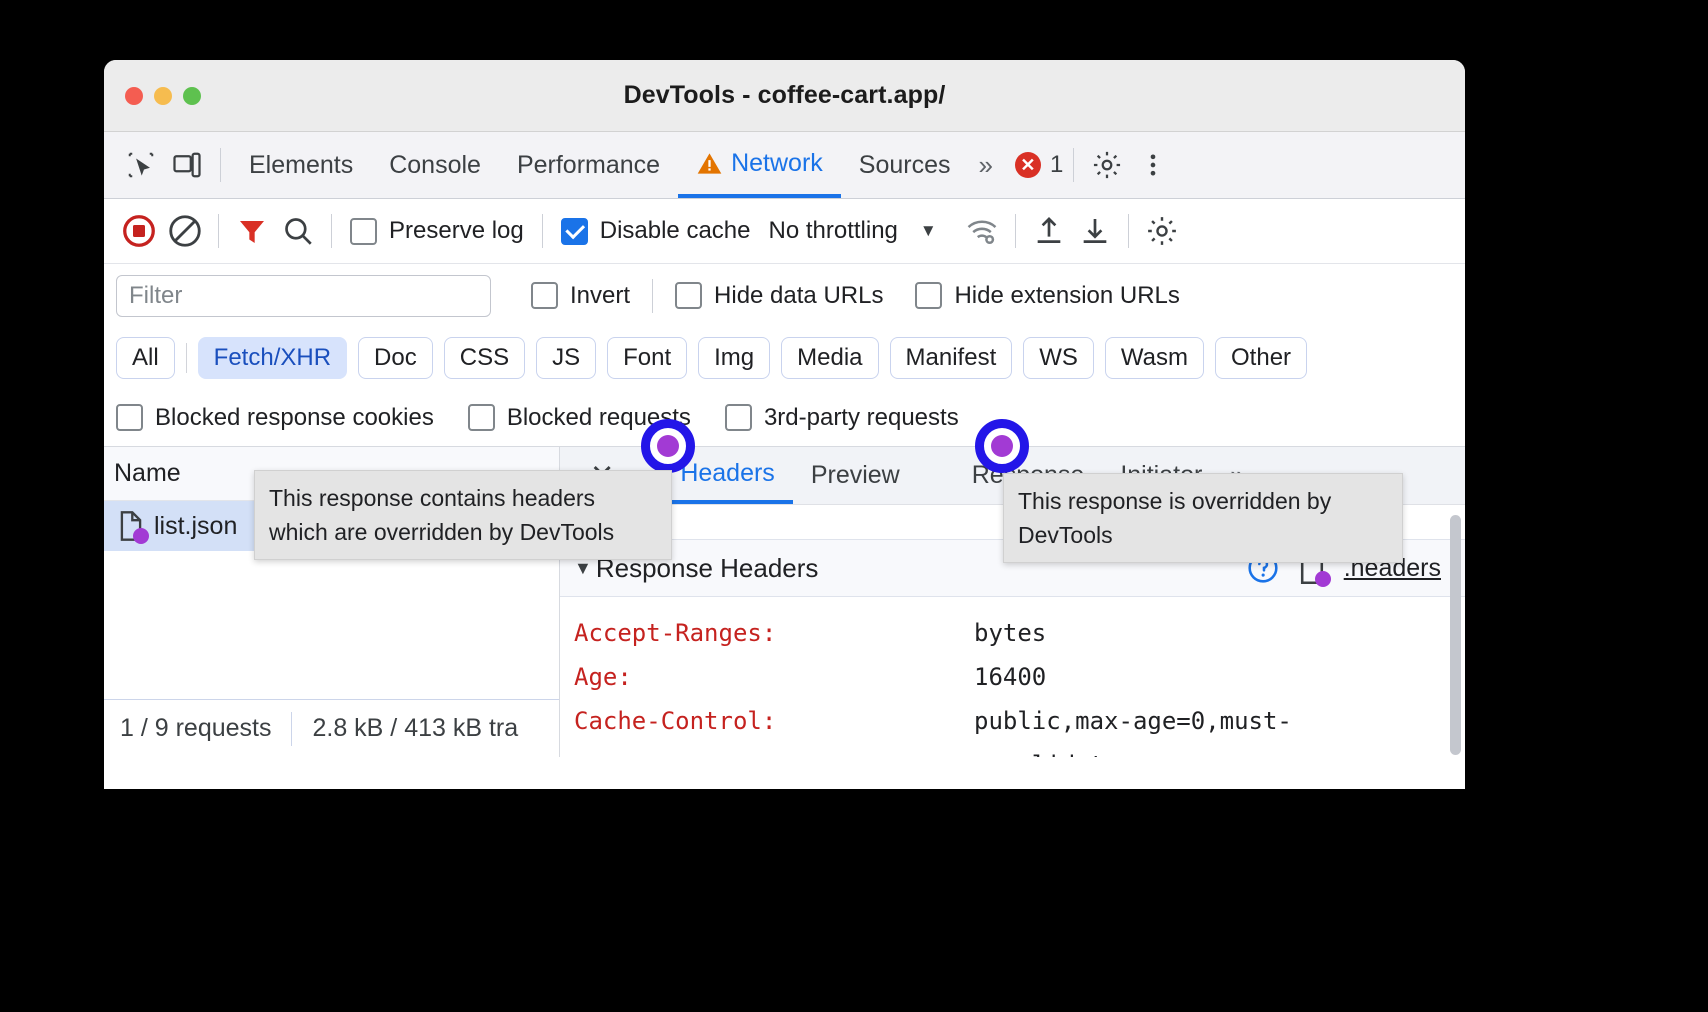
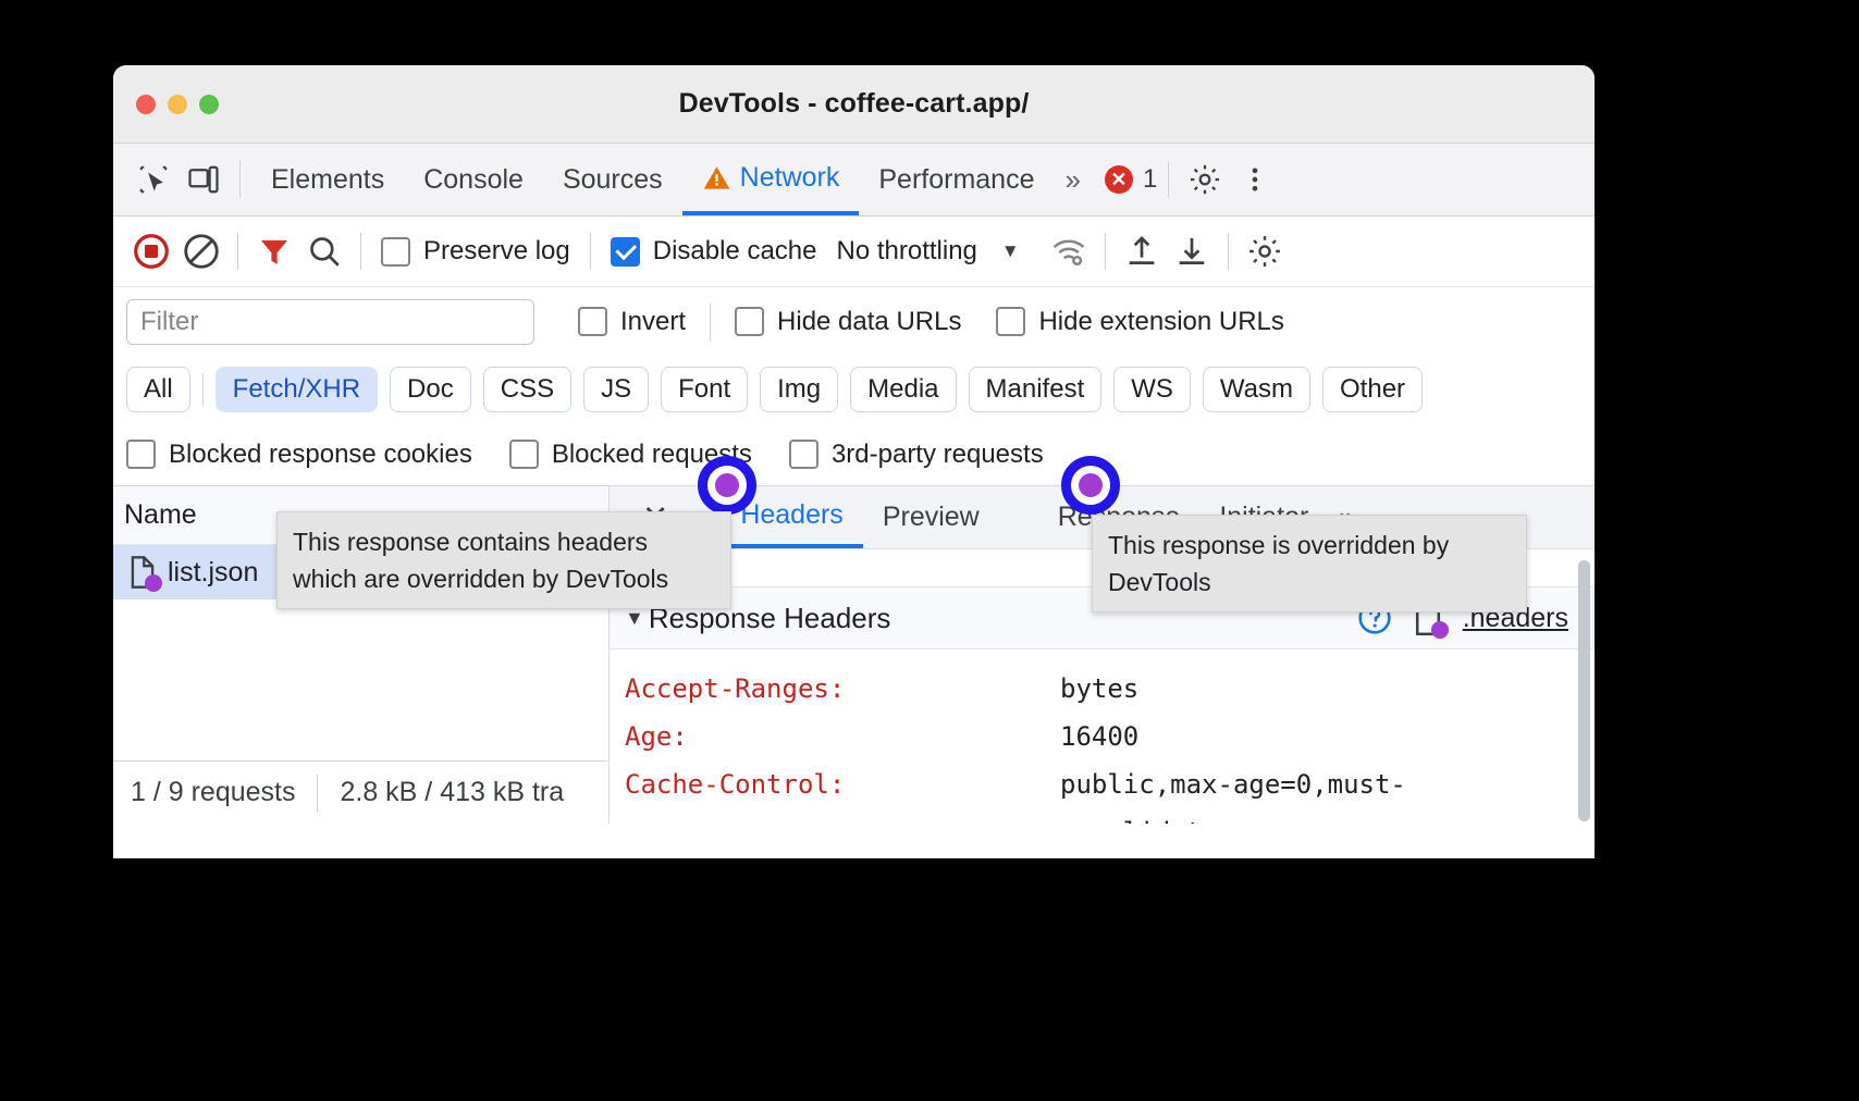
  DevTools - coffee-cart.app/
  Elements
  Console
- Performance
+ Sources
  Network
- Sources
+ Performance
  »
  ✕
  1
  Preserve log
  Disable cache
  No throttling
  ▼
  Filter
  Invert
  Hide data URLs
  Hide extension URLs
  All
  Fetch/XHR
  Doc
  CSS
  JS
  Font
  Img
  Media
  Manifest
  WS
  Wasm
  Other
  Blocked response cookies
  Blocked requests
  3rd-party requests
  Name
  list.json
  1 / 9 requests
  2.8 kB / 413 kB tra
  Headers
  Preview
  ▼
  Response Headers
  .headers
  Accept-Ranges:
  bytes
  Age:
  16400
  Cache-Control:
  This response contains headers which are overridden by DevTools
  This response is overridden by DevTools
